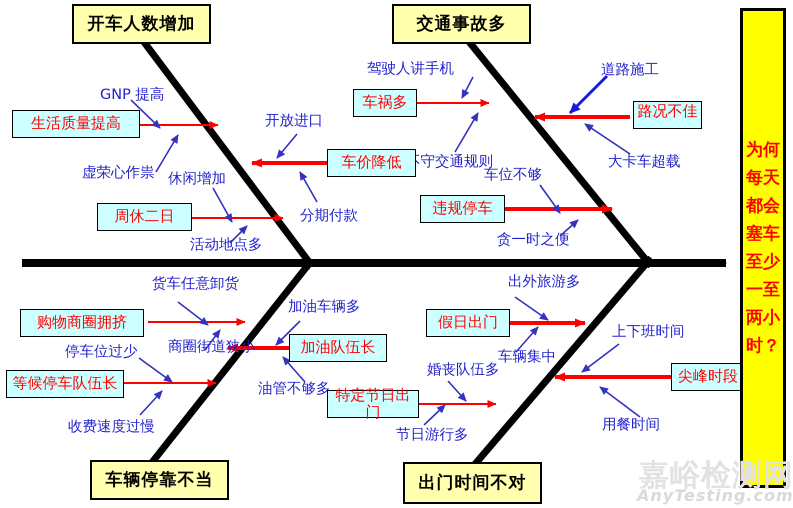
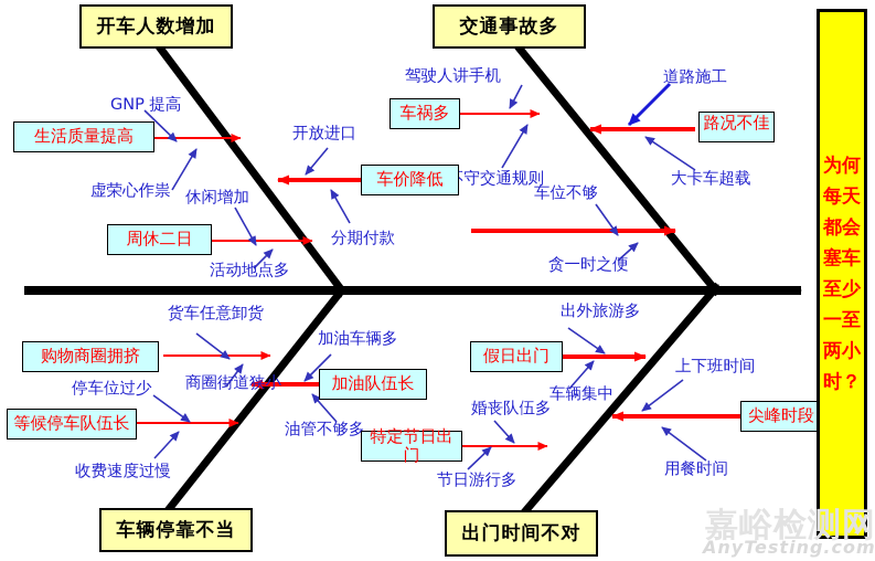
  开车人数增加
  交通事故多
  车辆停靠不当
  出门时间不对
  为何每天都会塞车至少一至两小时？
  生活质量提高
  周休二日
  车价降低
  车祸多
- 违规停车
  路况不佳
  购物商圈拥挤
  等候停车队伍长
  加油队伍长
  假日出门
  特定节日出门
  尖峰时段
  GNP 提高
  虚荣心作祟
  休闲增加
  活动地点多
  开放进口
  分期付款
  驾驶人讲手机
  守交通规则
  车位不够
  贪一时之便
  道路施工
  大卡车超载
  货车任意卸货
  商圈街道狭小
  停车位过少
  收费速度过慢
  加油车辆多
  油管不够多
  出外旅游多
  车辆集中
  婚丧队伍多
  节日游行多
  上下班时间
  用餐时间
  嘉峪检测网
  AnyTesting.com
